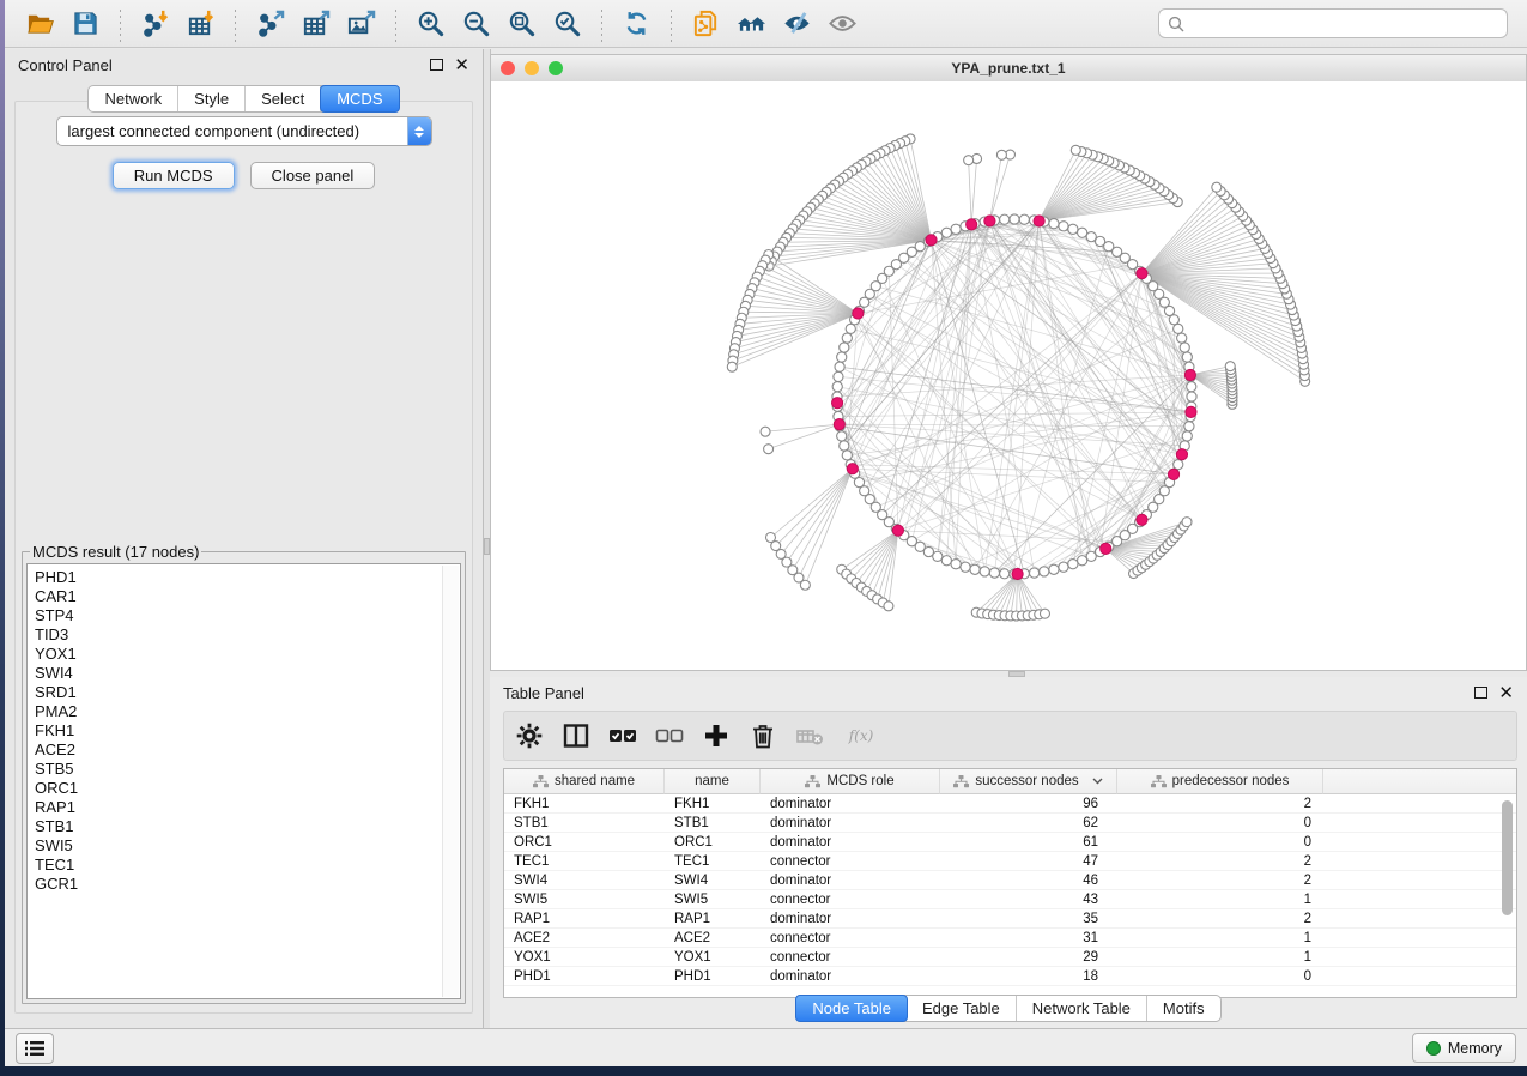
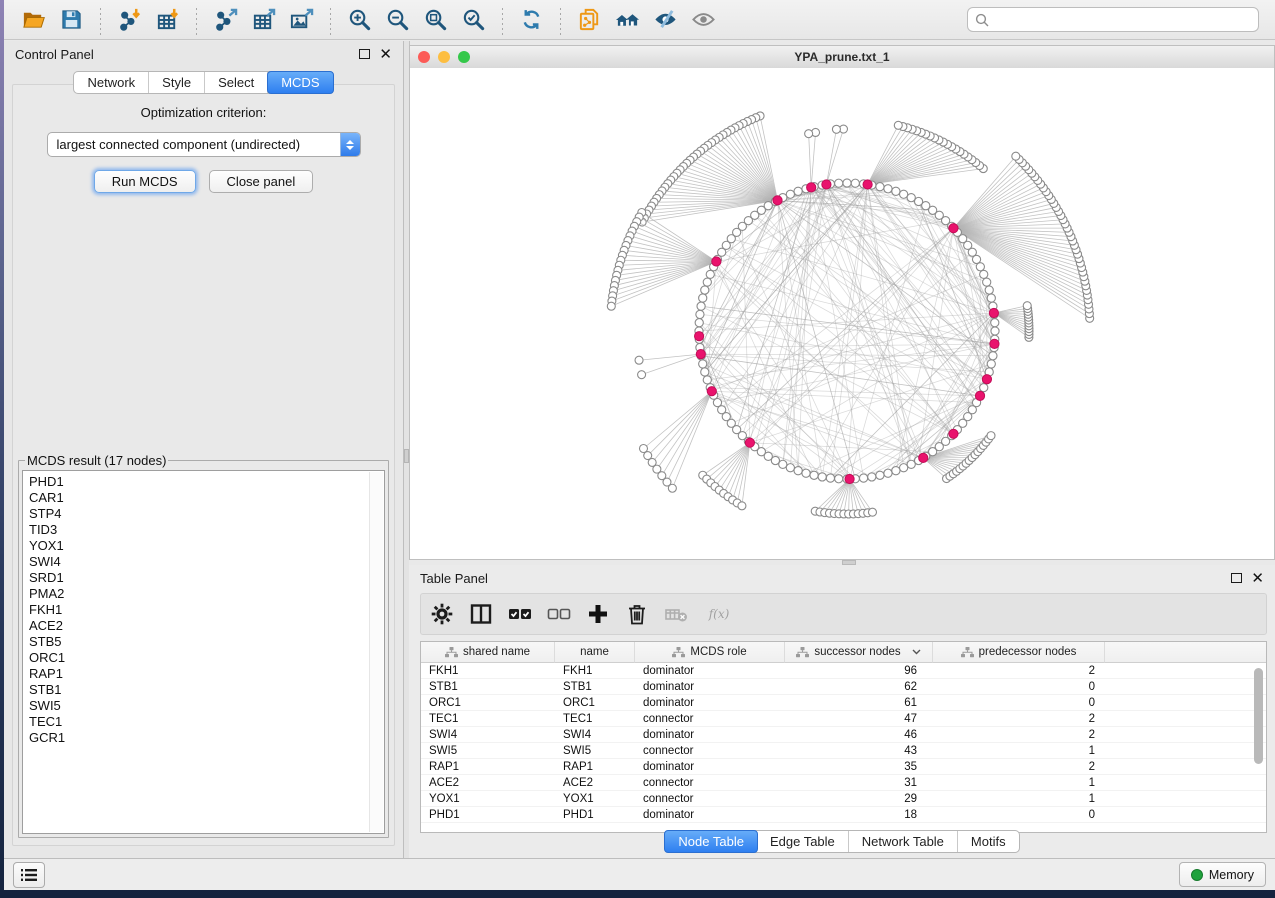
  Control Panel
  ✕
  Network
  Style
  Select
  MCDS
+ Optimization criterion:
  largest connected component (undirected)
  Run MCDS
  Close panel
  MCDS result (17 nodes)
  PHD1
  CAR1
  STP4
  TID3
  YOX1
  SWI4
  SRD1
  PMA2
  FKH1
  ACE2
  STB5
  ORC1
  RAP1
  STB1
  SWI5
  TEC1
  GCR1
  YPA_prune.txt_1
  Table Panel
  ✕
  f(x)
  shared name
  name
  MCDS role
  successor nodes
  predecessor nodes
  FKH1
  FKH1
  dominator
  96
  2
  STB1
  STB1
  dominator
  62
  0
  ORC1
  ORC1
  dominator
  61
  0
  TEC1
  TEC1
  connector
  47
  2
  SWI4
  SWI4
  dominator
  46
  2
  SWI5
  SWI5
  connector
  43
  1
  RAP1
  RAP1
  dominator
  35
  2
  ACE2
  ACE2
  connector
  31
  1
  YOX1
  YOX1
  connector
  29
  1
  PHD1
  PHD1
  dominator
  18
  0
  Node Table
  Edge Table
  Network Table
  Motifs
  Memory
